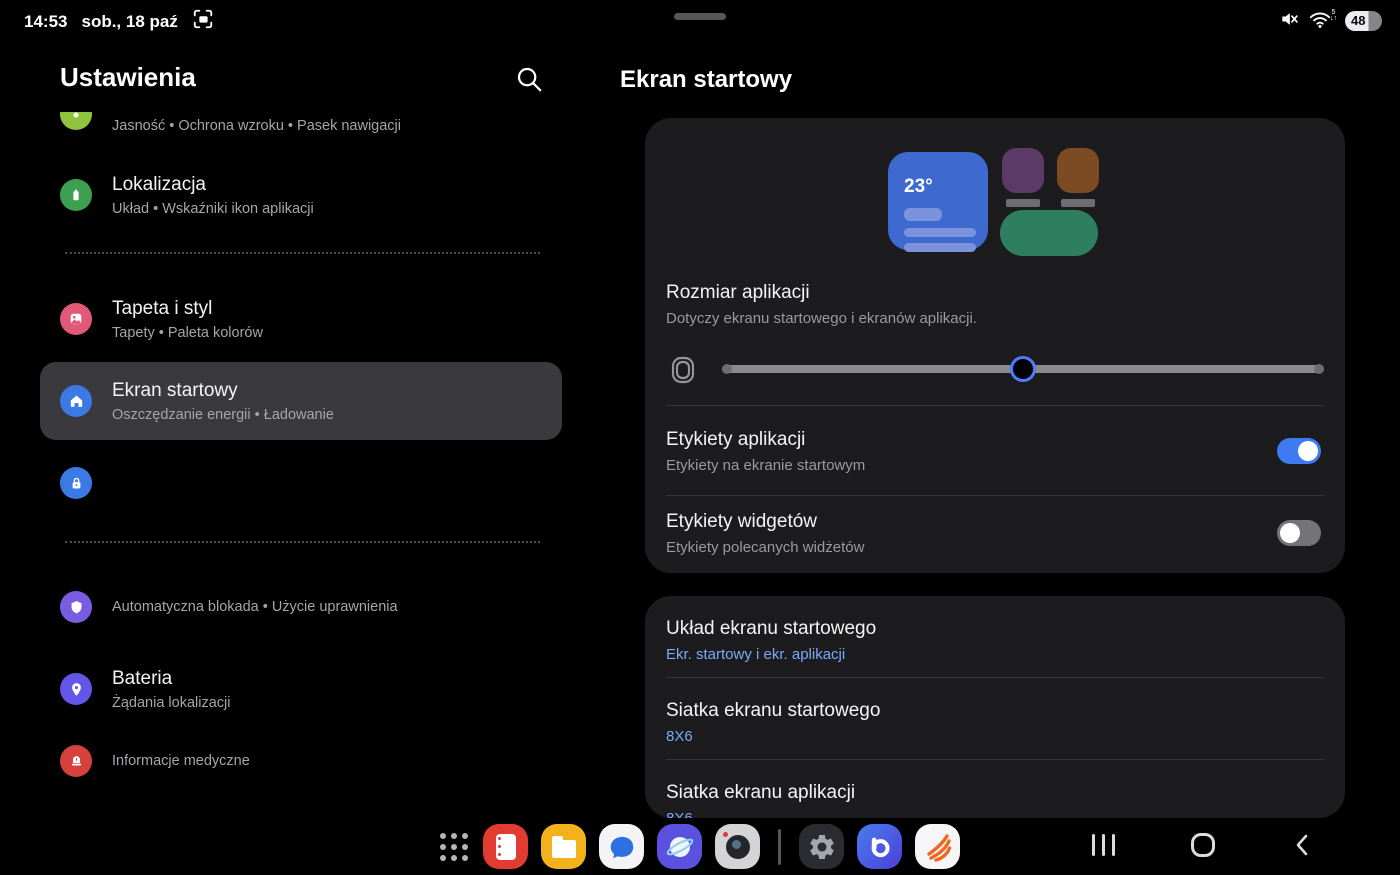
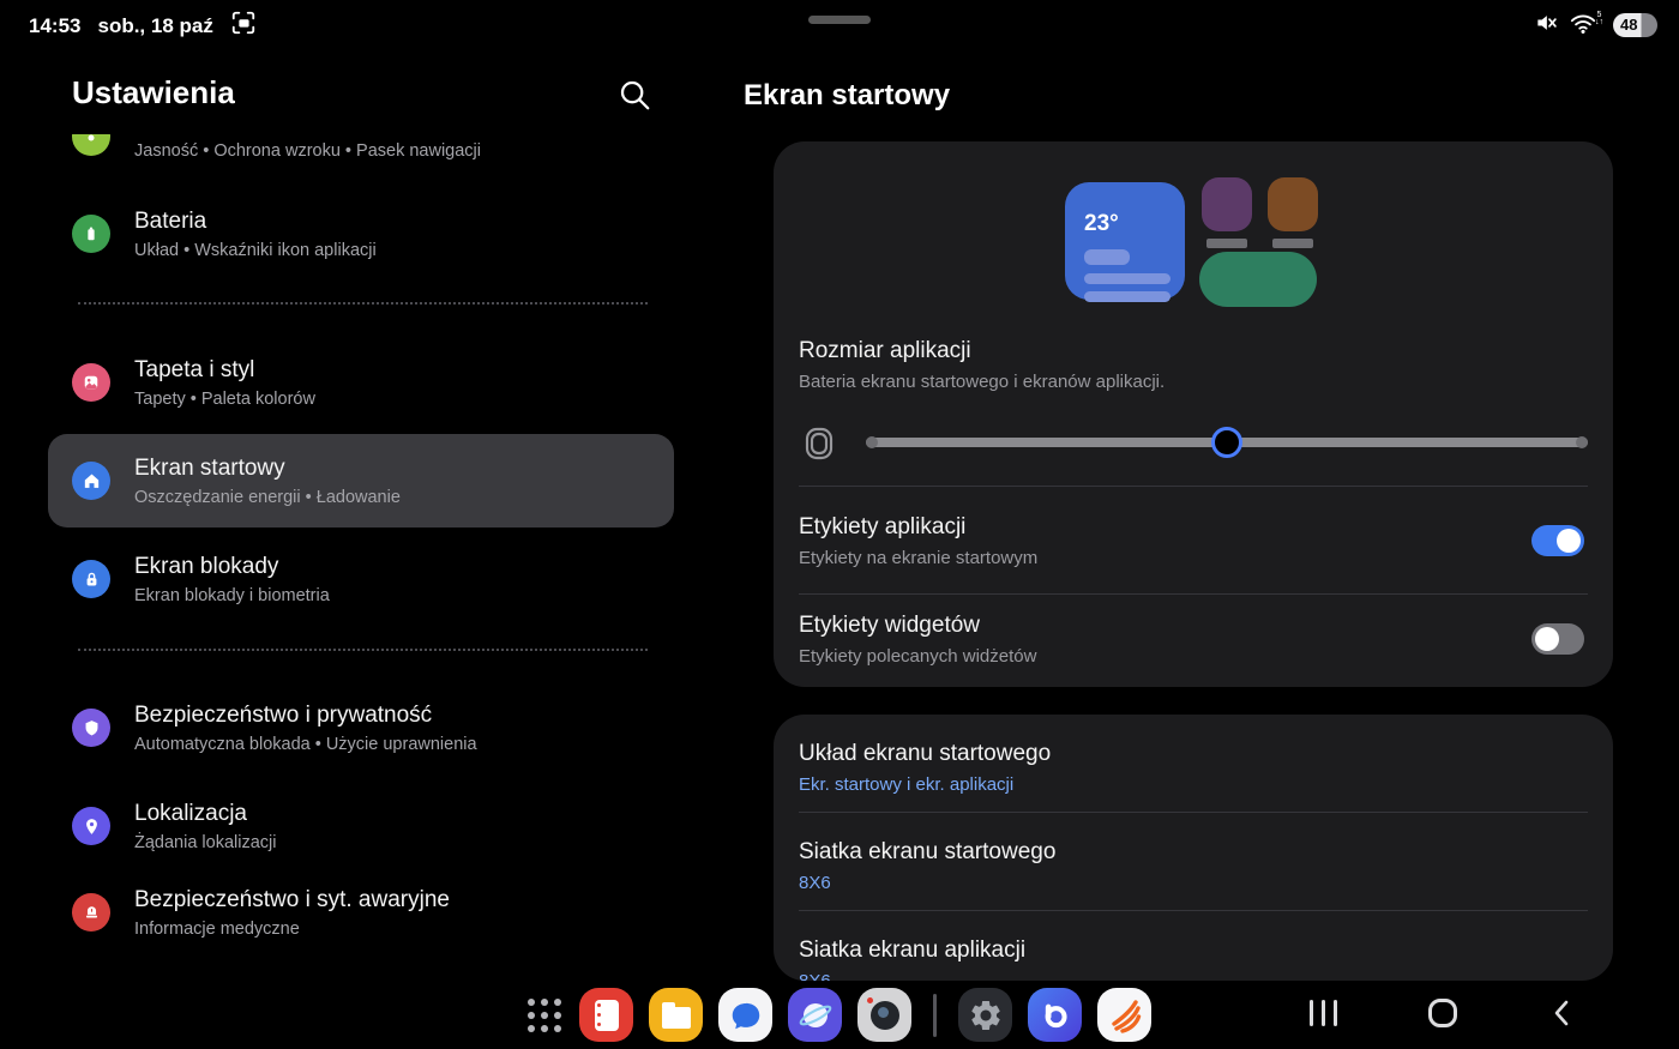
  14:53
  sob., 18 paź
  48
  Ustawienia
  Jasność • Ochrona wzroku • Pasek nawigacji
- Lokalizacja
+ Bateria
  Układ • Wskaźniki ikon aplikacji
  Tapeta i styl
  Tapety • Paleta kolorów
  Ekran startowy
  Oszczędzanie energii • Ładowanie
+ Ekran blokady
+ Ekran blokady i biometria
+ Bezpieczeństwo i prywatność
  Automatyczna blokada • Użycie uprawnienia
- Bateria
+ Lokalizacja
  Żądania lokalizacji
+ Bezpieczeństwo i syt. awaryjne
  Informacje medyczne
  Ekran startowy
  23°
  Rozmiar aplikacji
- Dotyczy ekranu startowego i ekranów aplikacji.
+ Bateria ekranu startowego i ekranów aplikacji.
  Etykiety aplikacji
  Etykiety na ekranie startowym
  Etykiety widgetów
  Etykiety polecanych widżetów
  Układ ekranu startowego
  Ekr. startowy i ekr. aplikacji
  Siatka ekranu startowego
  8X6
  Siatka ekranu aplikacji
